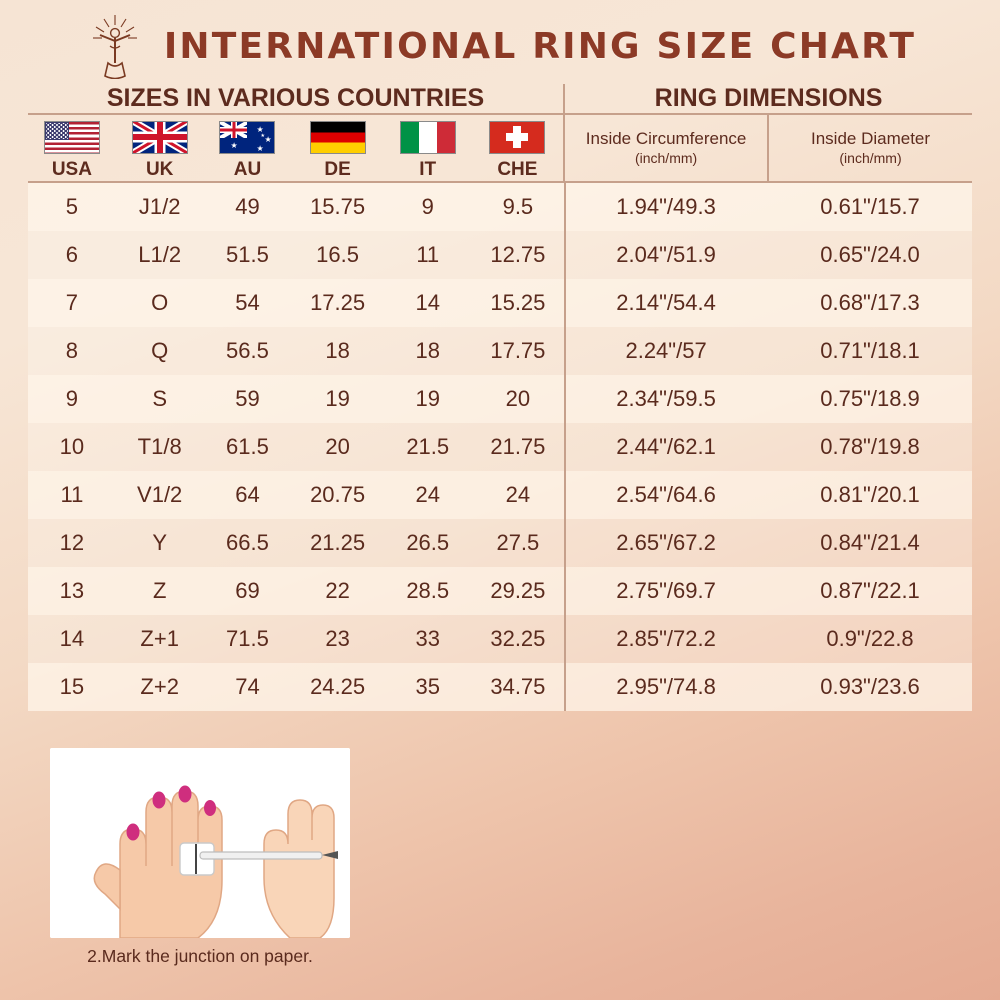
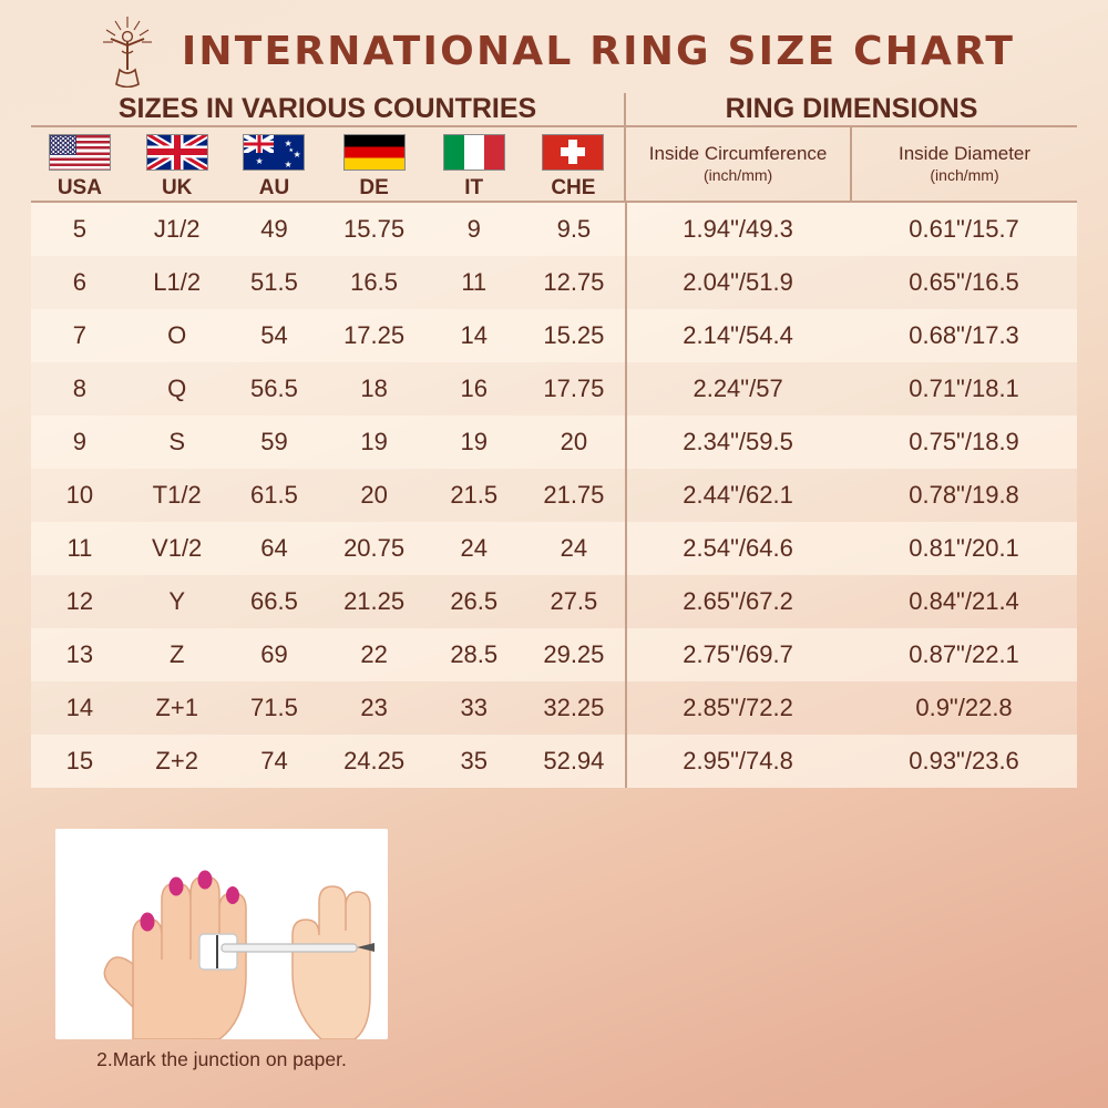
  INTERNATIONAL RING SIZE CHART
  SIZES IN VARIOUS COUNTRIES	RING DIMENSIONS
  		★ ★ ★ ★				Inside Circumference (inch/mm)	Inside Diameter (inch/mm)
  USA	UK	AU	DE	IT	CHE
  5	J1/2	49	15.75	9	9.5	1.94"/49.3	0.61"/15.7
- 6	L1/2	51.5	16.5	11	12.75	2.04"/51.9	0.65"/24.0
+ 6	L1/2	51.5	16.5	11	12.75	2.04"/51.9	0.65"/16.5
  7	O	54	17.25	14	15.25	2.14"/54.4	0.68"/17.3
- 8	Q	56.5	18	18	17.75	2.24"/57	0.71"/18.1
+ 8	Q	56.5	18	16	17.75	2.24"/57	0.71"/18.1
  9	S	59	19	19	20	2.34"/59.5	0.75"/18.9
- 10	T1/8	61.5	20	21.5	21.75	2.44"/62.1	0.78"/19.8
+ 10	T1/2	61.5	20	21.5	21.75	2.44"/62.1	0.78"/19.8
  11	V1/2	64	20.75	24	24	2.54"/64.6	0.81"/20.1
  12	Y	66.5	21.25	26.5	27.5	2.65"/67.2	0.84"/21.4
  13	Z	69	22	28.5	29.25	2.75"/69.7	0.87"/22.1
  14	Z+1	71.5	23	33	32.25	2.85"/72.2	0.9"/22.8
- 15	Z+2	74	24.25	35	34.75	2.95"/74.8	0.93"/23.6
+ 15	Z+2	74	24.25	35	52.94	2.95"/74.8	0.93"/23.6
  2.Mark the junction on paper.
